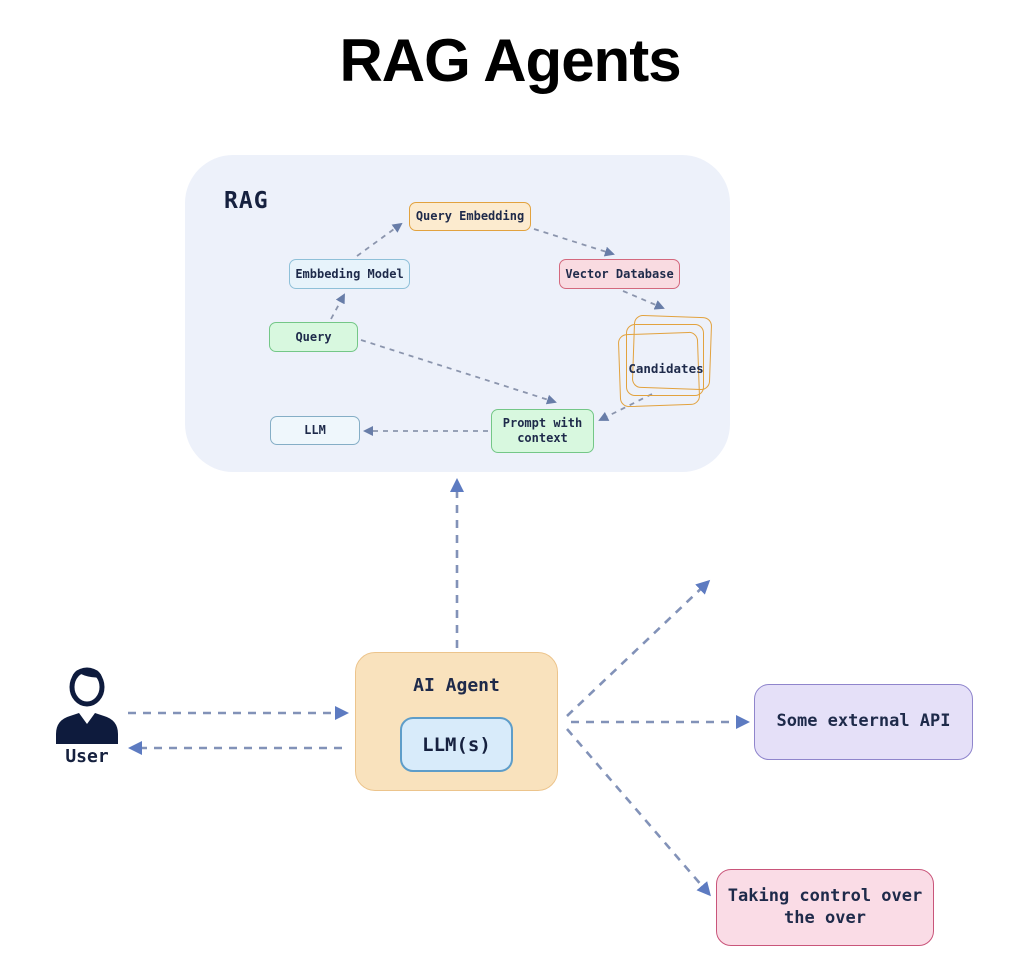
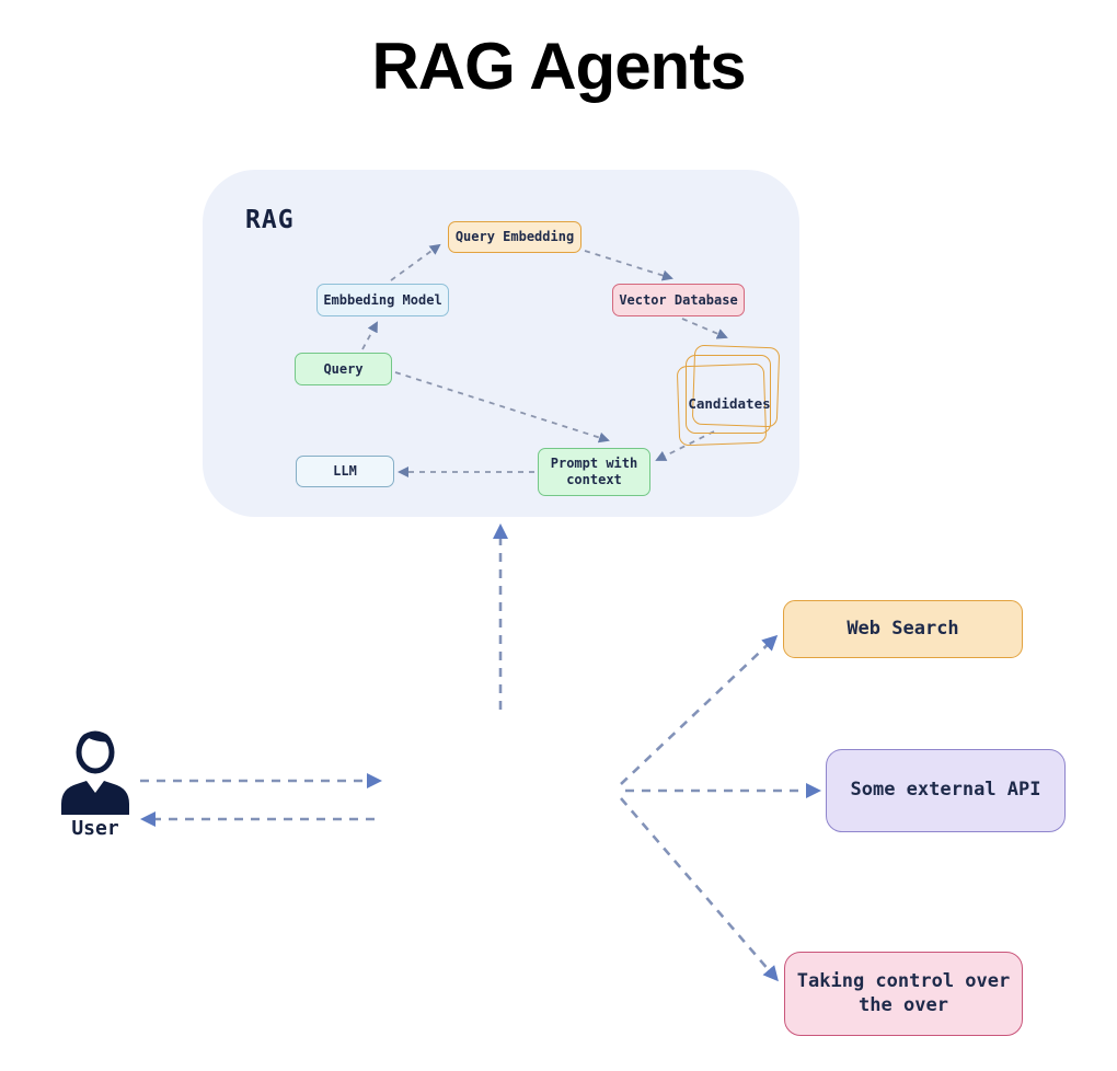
  RAG Agents
  RAG
  Query Embedding
  Embbeding Model
  Vector Database
  Query
  LLM
  Prompt with context
  Candidates
- AI Agent
- LLM(s)
  User
+ Web Search
  Some external API
  Taking control over the over
